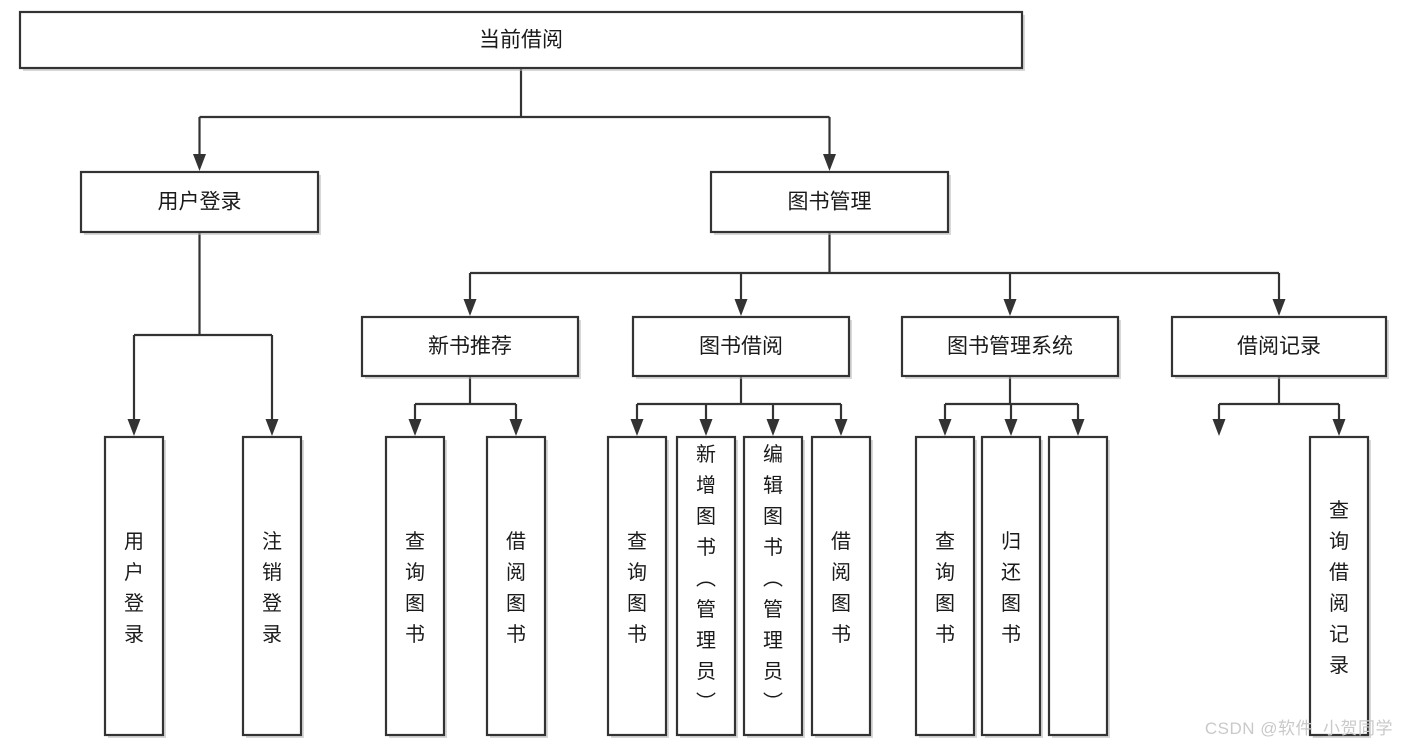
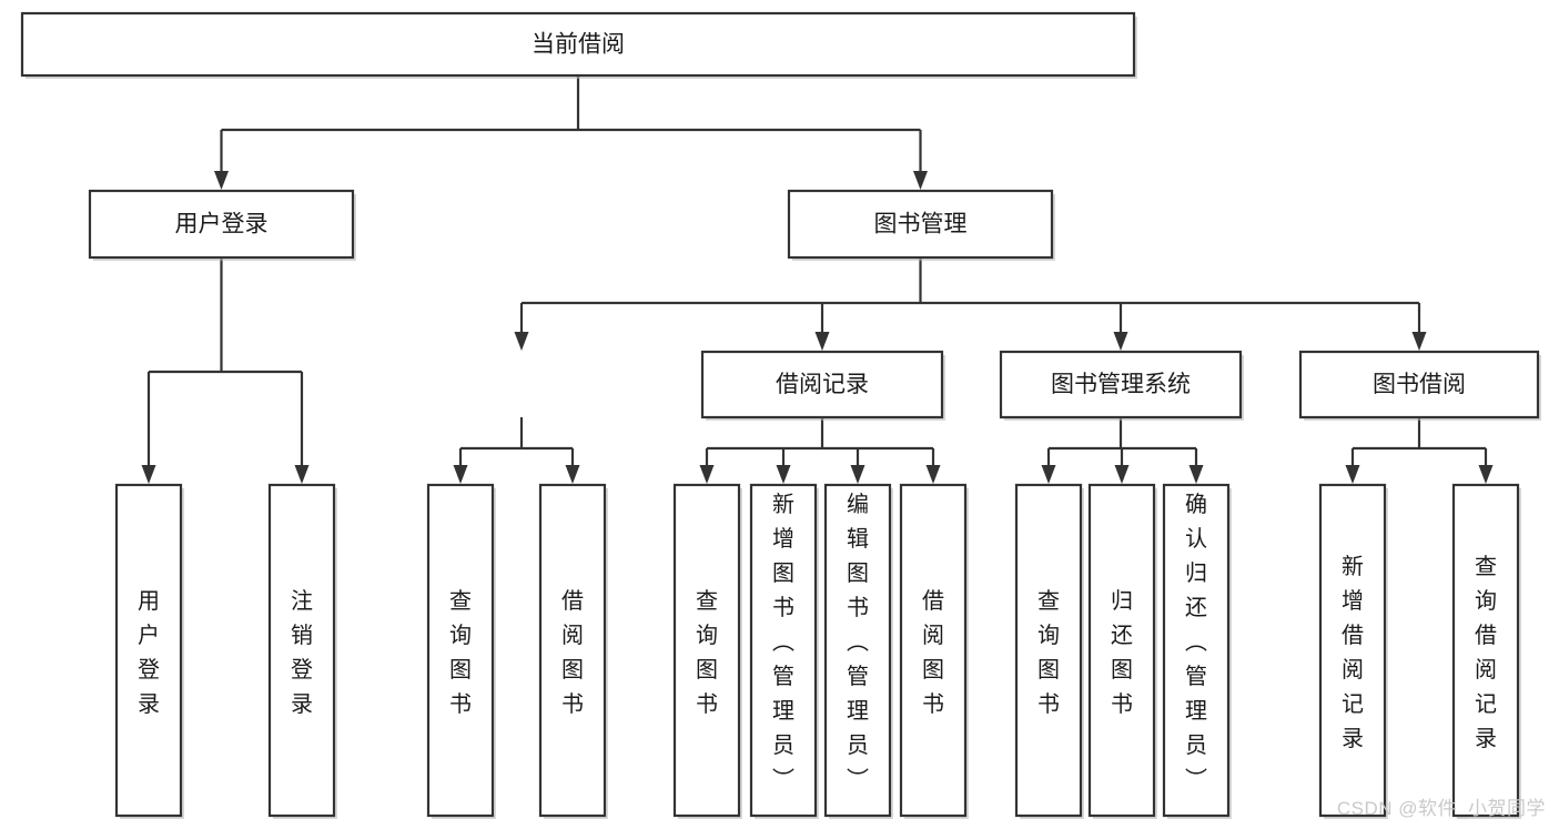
  当前借阅
  用户登录
  图书管理
- 新书推荐
- 图书借阅
+ 借阅记录
  图书管理系统
- 借阅记录
+ 图书借阅
  用户登录
  注销登录
  查询图书
  借阅图书
  查询图书
  新增图书 ︵ 管理员 ︶
  编辑图书 ︵ 管理员 ︶
  借阅图书
  查询图书
  归还图书
+ 确认归还 ︵ 管理员 ︶
+ 新增借阅记录
  查询借阅记录
  CSDN @软件_小贺同学
